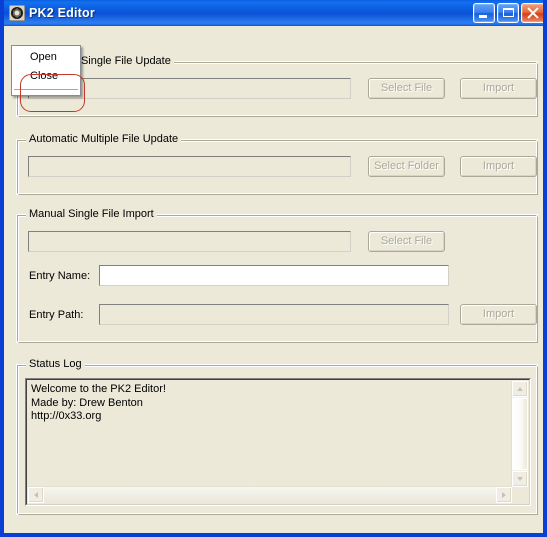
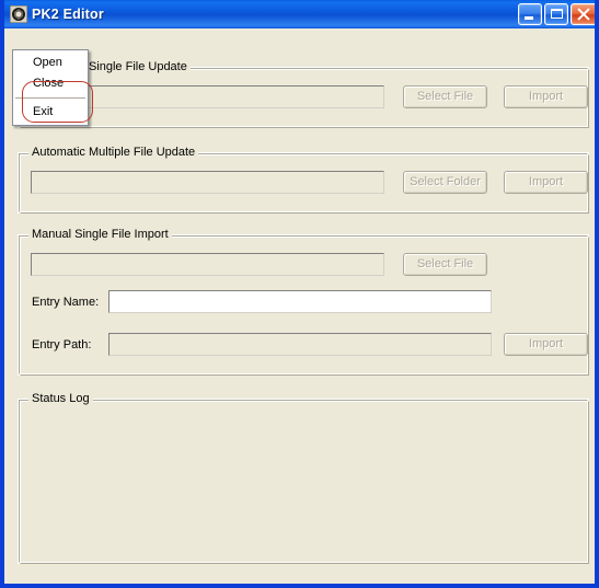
  PK2 Editor
  Select File
  Import
  Automatic Multiple File Update
  Select Folder
  Import
  Manual Single File Import
  Select File
  Entry Name:
  Entry Path:
  Import
  Status Log
- Welcome to the PK2 Editor!
- Made by: Drew Benton
- http://0x33.org
  Open
  Close
+ Exit
